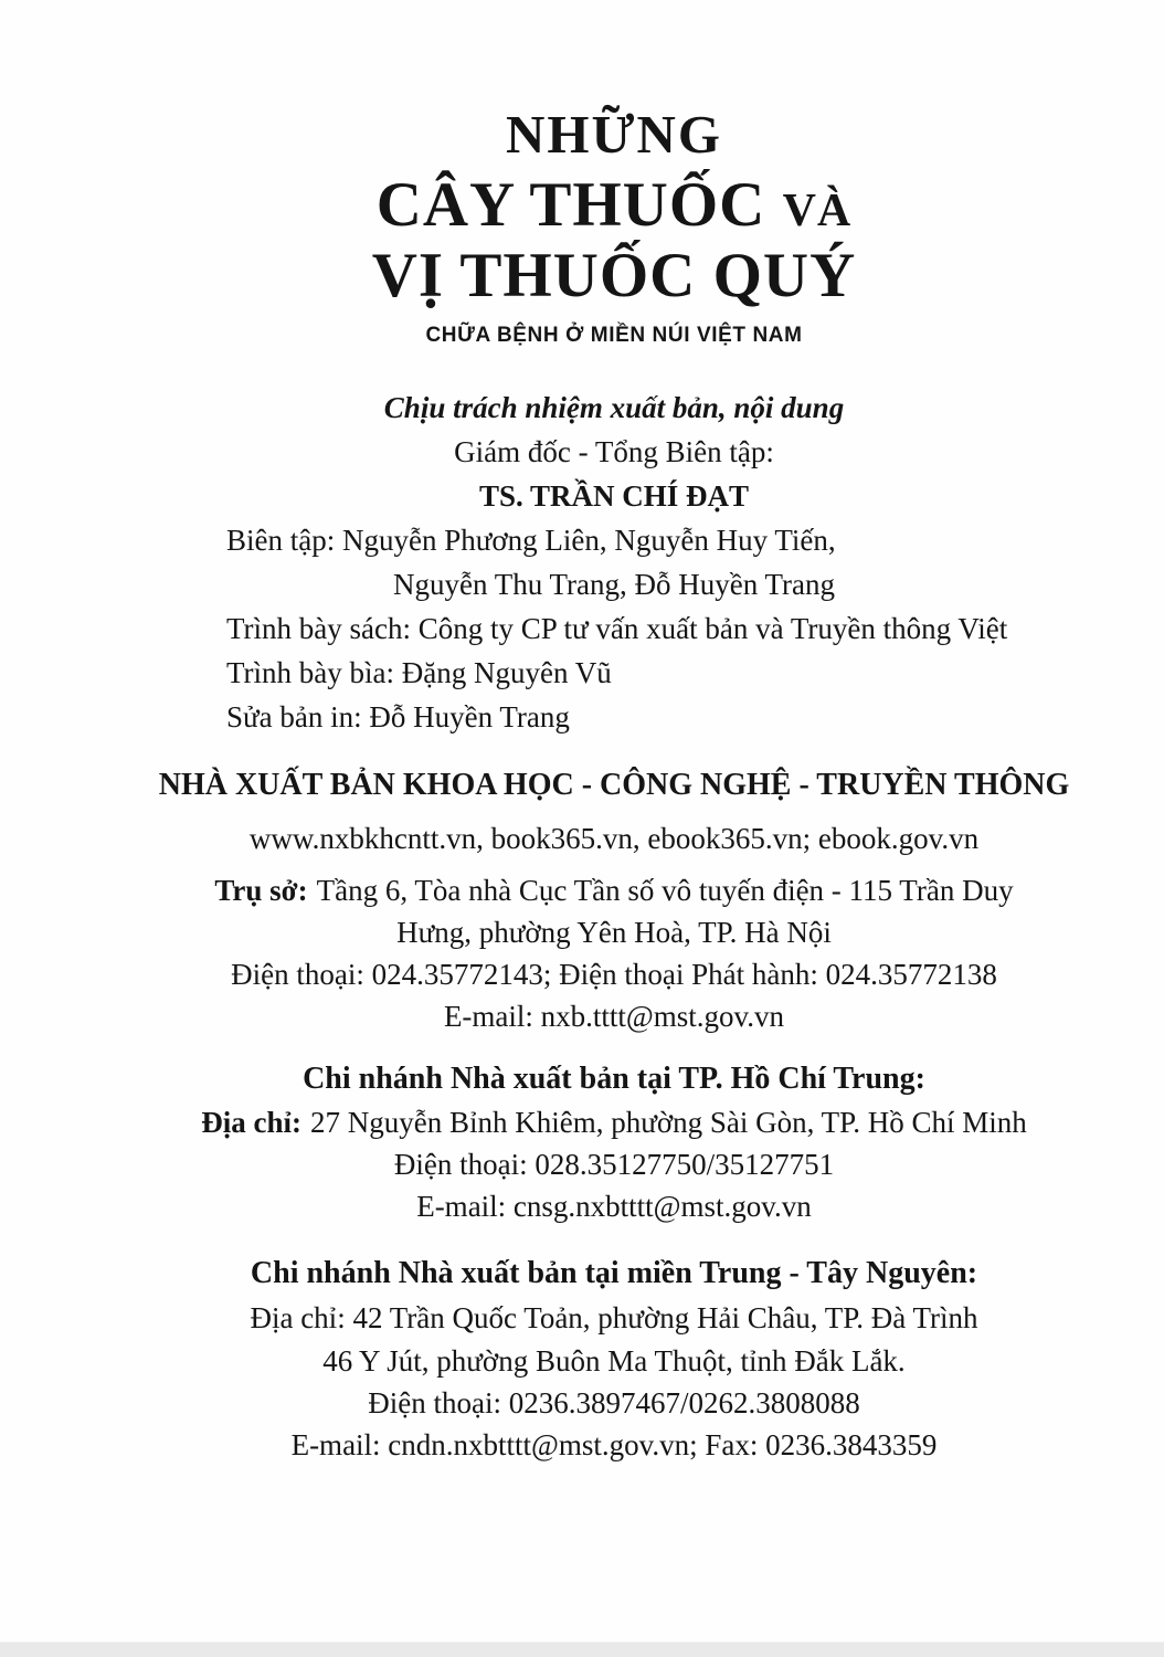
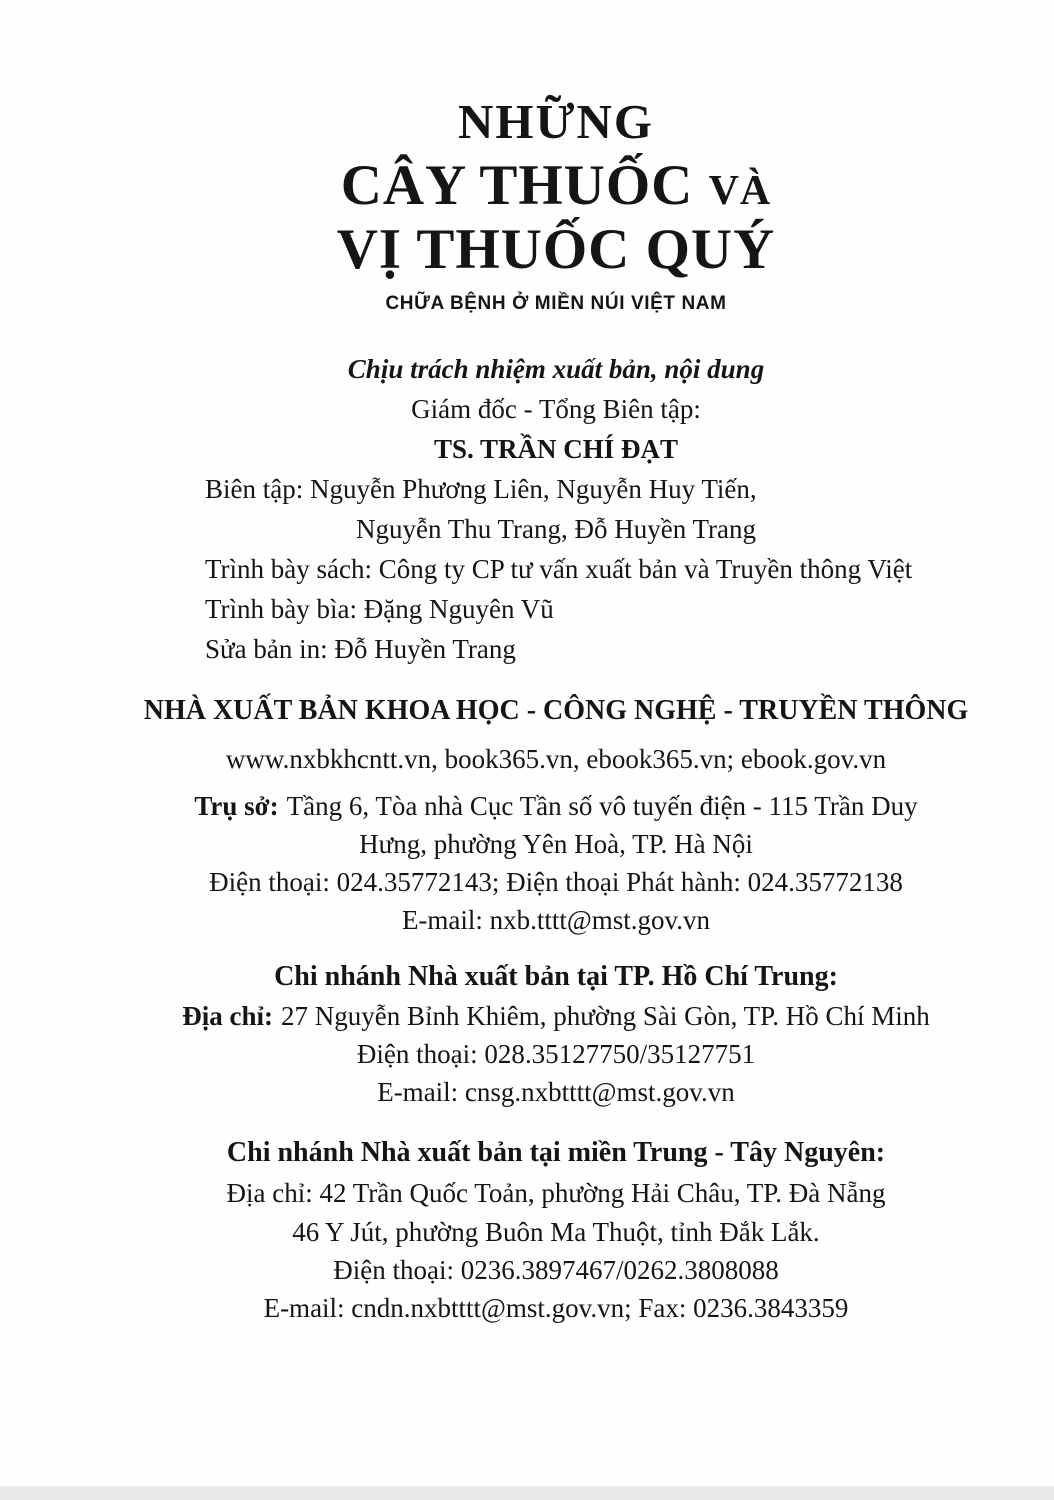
  NHỮNG
  CÂY THUỐC VÀ
  VỊ THUỐC QUÝ
  CHỮA BỆNH Ở MIỀN NÚI VIỆT NAM
  Chịu trách nhiệm xuất bản, nội dung
  Giám đốc - Tổng Biên tập:
  TS. TRẦN CHÍ ĐẠT
  Biên tập: Nguyễn Phương Liên, Nguyễn Huy Tiến,
  Nguyễn Thu Trang, Đỗ Huyền Trang
  Trình bày sách: Công ty CP tư vấn xuất bản và Truyền thông Việt
  Trình bày bìa: Đặng Nguyên Vũ
  Sửa bản in: Đỗ Huyền Trang
  NHÀ XUẤT BẢN KHOA HỌC - CÔNG NGHỆ - TRUYỀN THÔNG
  www.nxbkhcntt.vn, book365.vn, ebook365.vn; ebook.gov.vn
  Trụ sở: Tầng 6, Tòa nhà Cục Tần số vô tuyến điện - 115 Trần Duy
  Hưng, phường Yên Hoà, TP. Hà Nội
  Điện thoại: 024.35772143; Điện thoại Phát hành: 024.35772138
  E-mail: nxb.tttt@mst.gov.vn
  Chi nhánh Nhà xuất bản tại TP. Hồ Chí Trung:
  Địa chỉ: 27 Nguyễn Bỉnh Khiêm, phường Sài Gòn, TP. Hồ Chí Minh
  Điện thoại: 028.35127750/35127751
  E-mail: cnsg.nxbtttt@mst.gov.vn
  Chi nhánh Nhà xuất bản tại miền Trung - Tây Nguyên:
- Địa chỉ: 42 Trần Quốc Toản, phường Hải Châu, TP. Đà Trình
+ Địa chỉ: 42 Trần Quốc Toản, phường Hải Châu, TP. Đà Nẵng
  46 Y Jút, phường Buôn Ma Thuột, tỉnh Đắk Lắk.
  Điện thoại: 0236.3897467/0262.3808088
  E-mail: cndn.nxbtttt@mst.gov.vn; Fax: 0236.3843359
